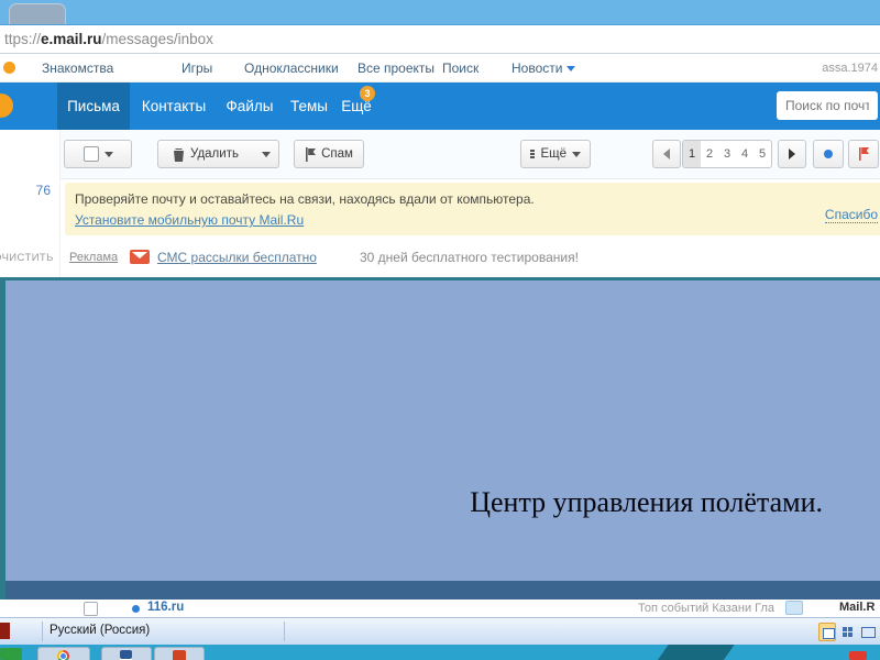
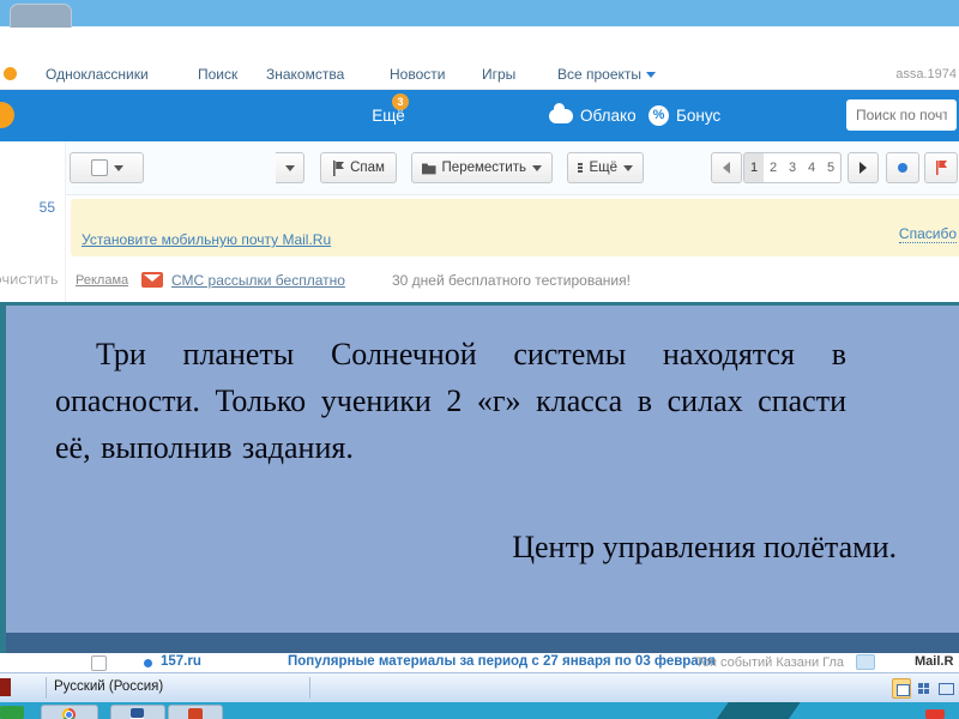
- ttps://
- e.mail.ru
- /messages/inbox
- Знакомства
+ Одноклассники
- Игры
+ Поиск
- Одноклассники
+ Знакомства
- Все проекты
+ Новости
- Поиск
+ Игры
- Новости
+ Все проекты
  assa.1974
- Письма
- Контакты
- Файлы
- Темы
  Ещё
  3
+ Облако
+ %
+ Бонус
  Поиск по почт
- 76
+ 55
  ЧИСТИТЬ
- Удалить
  Спам
+ Переместить
  Ещё
  1
  2
  3
  4
  5
- Проверяйте почту и оставайтесь на связи, находясь вдали от компьютера.
  Установите мобильную почту Mail.Ru
  Спасибо
  Реклама
  СМС рассылки бесплатно
  30 дней бесплатного тестирования!
+ Три планеты Солнечной системы находятся в опасности. Только ученики 2 «г» класса в силах спасти её, выполнив задания.
  Центр управления полётами.
- 116.ru
+ 157.ru
+ Популярные материалы за период с 27 января по 03 февраля
  Топ событий Казани Гла
  Mail.R
  Русский (Россия)
